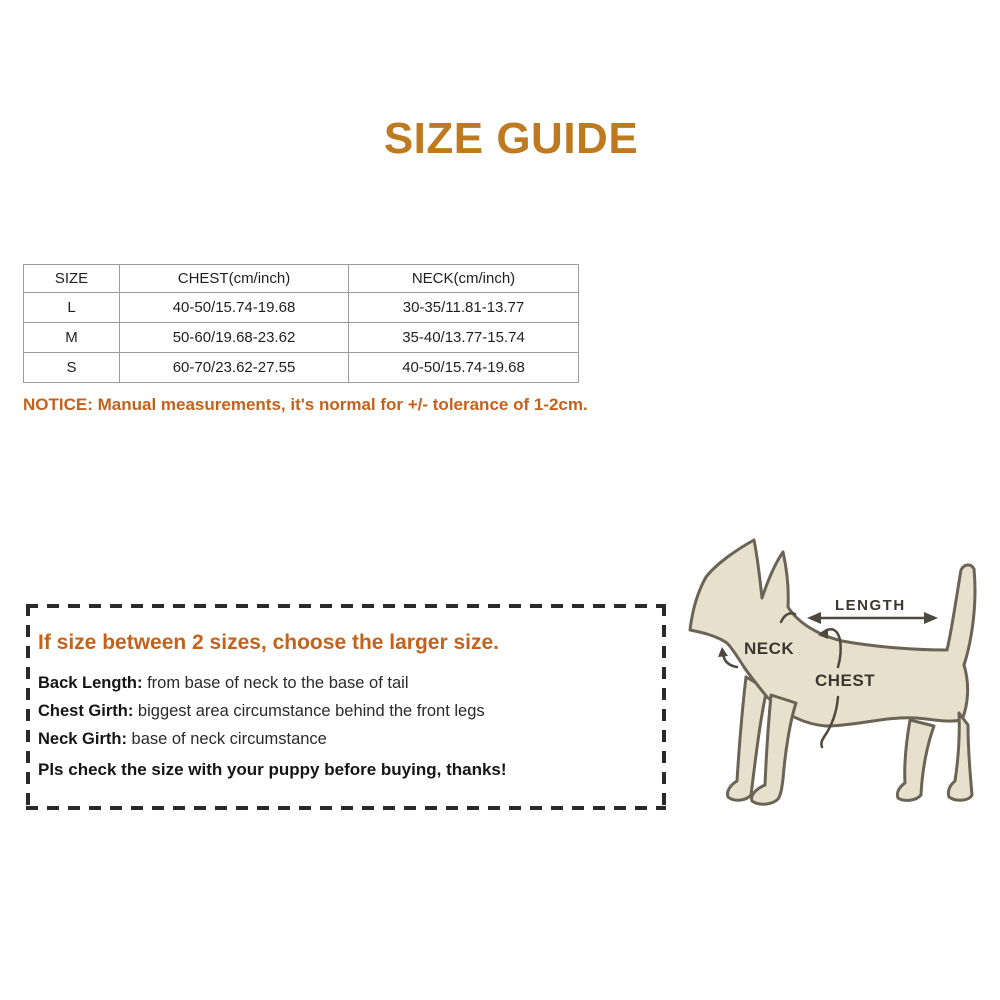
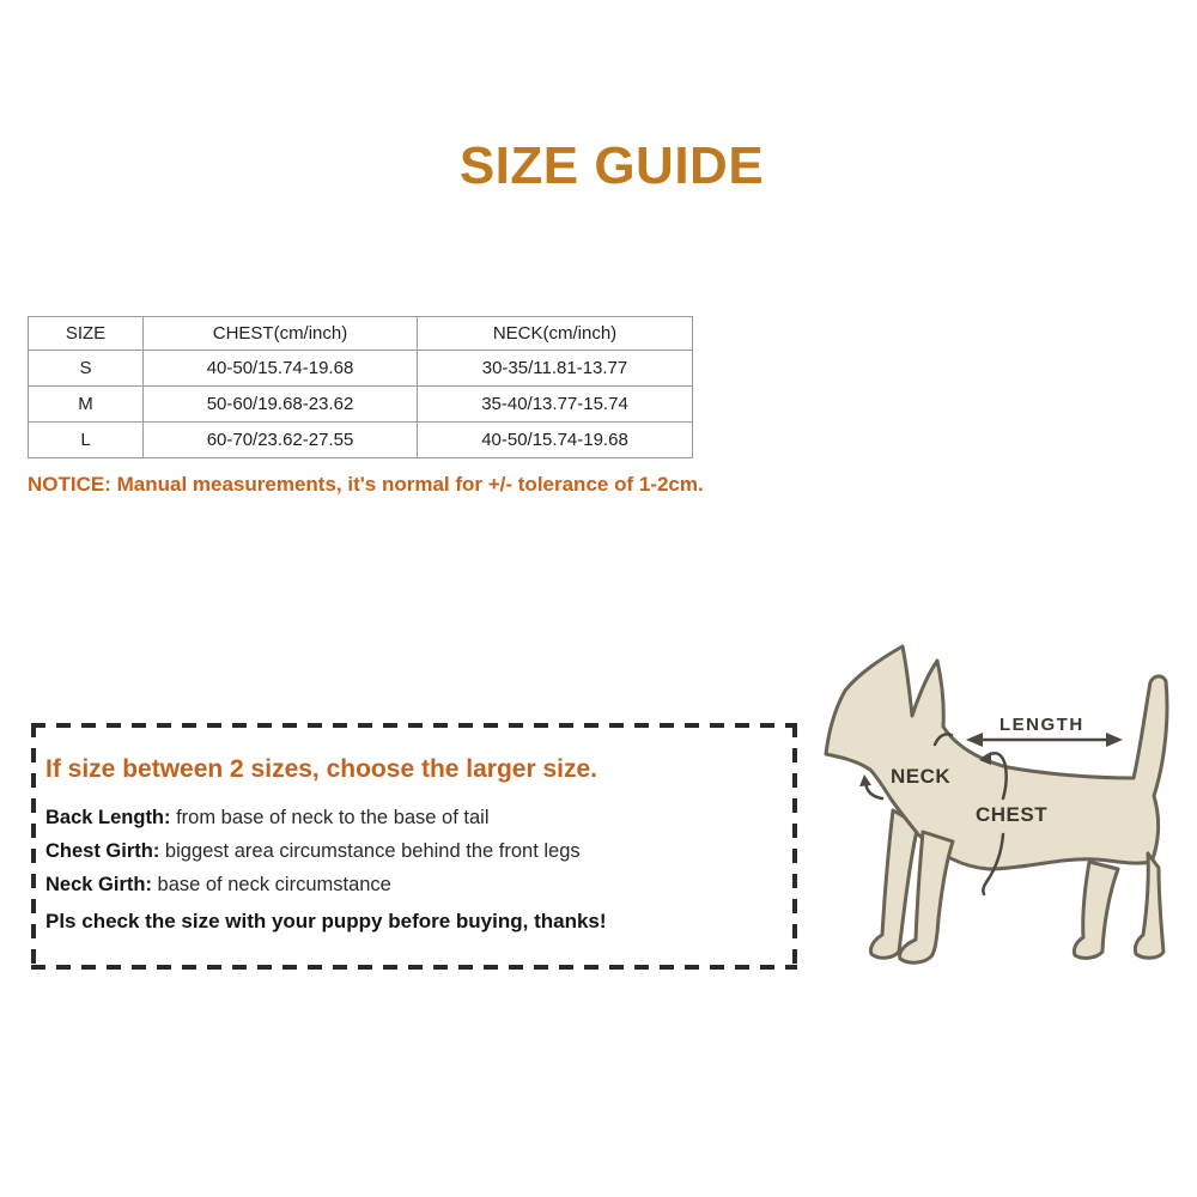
  SIZE GUIDE
  SIZE	CHEST(cm/inch)	NECK(cm/inch)
- L	40-50/15.74-19.68	30-35/11.81-13.77
+ S	40-50/15.74-19.68	30-35/11.81-13.77
  M	50-60/19.68-23.62	35-40/13.77-15.74
- S	60-70/23.62-27.55	40-50/15.74-19.68
+ L	60-70/23.62-27.55	40-50/15.74-19.68
  NOTICE: Manual measurements, it's normal for +/- tolerance of 1-2cm.
  If size between 2 sizes, choose the larger size.
  Back Length: from base of neck to the base of tail
  Chest Girth: biggest area circumstance behind the front legs
  Neck Girth: base of neck circumstance
  Pls check the size with your puppy before buying, thanks!
  LENGTH
  NECK
  CHEST
